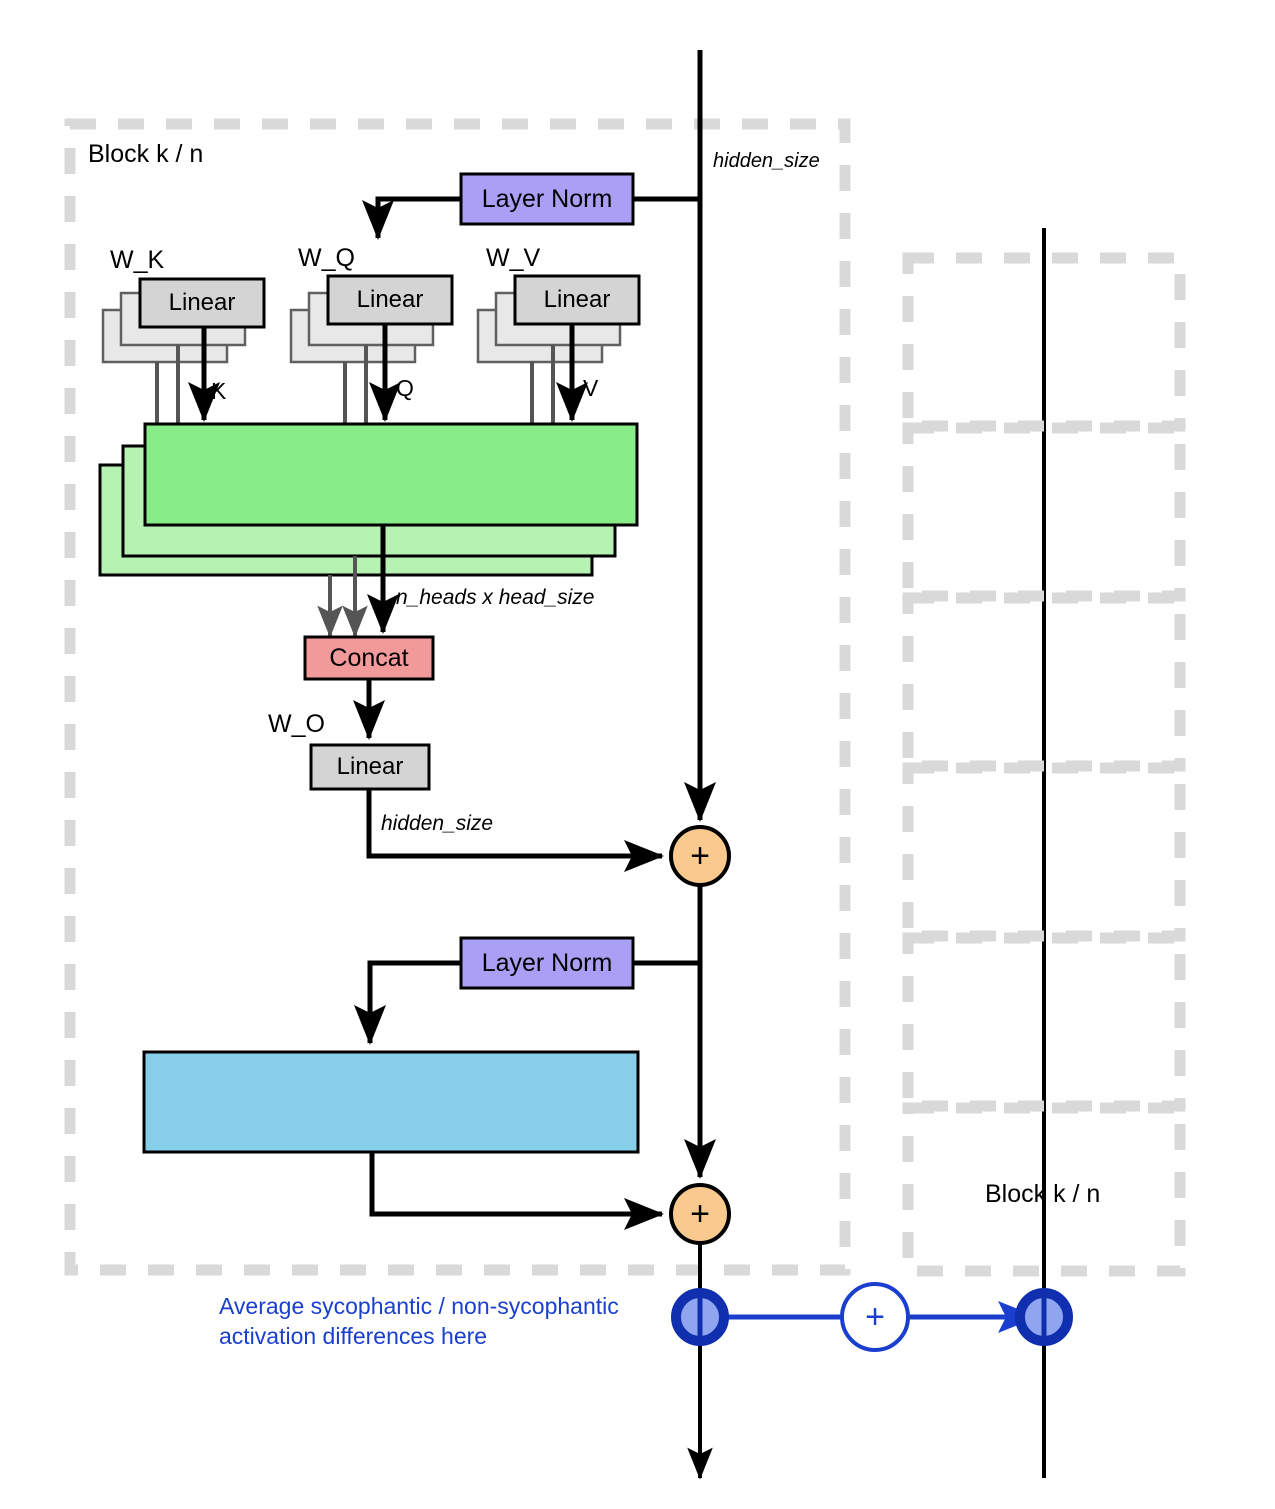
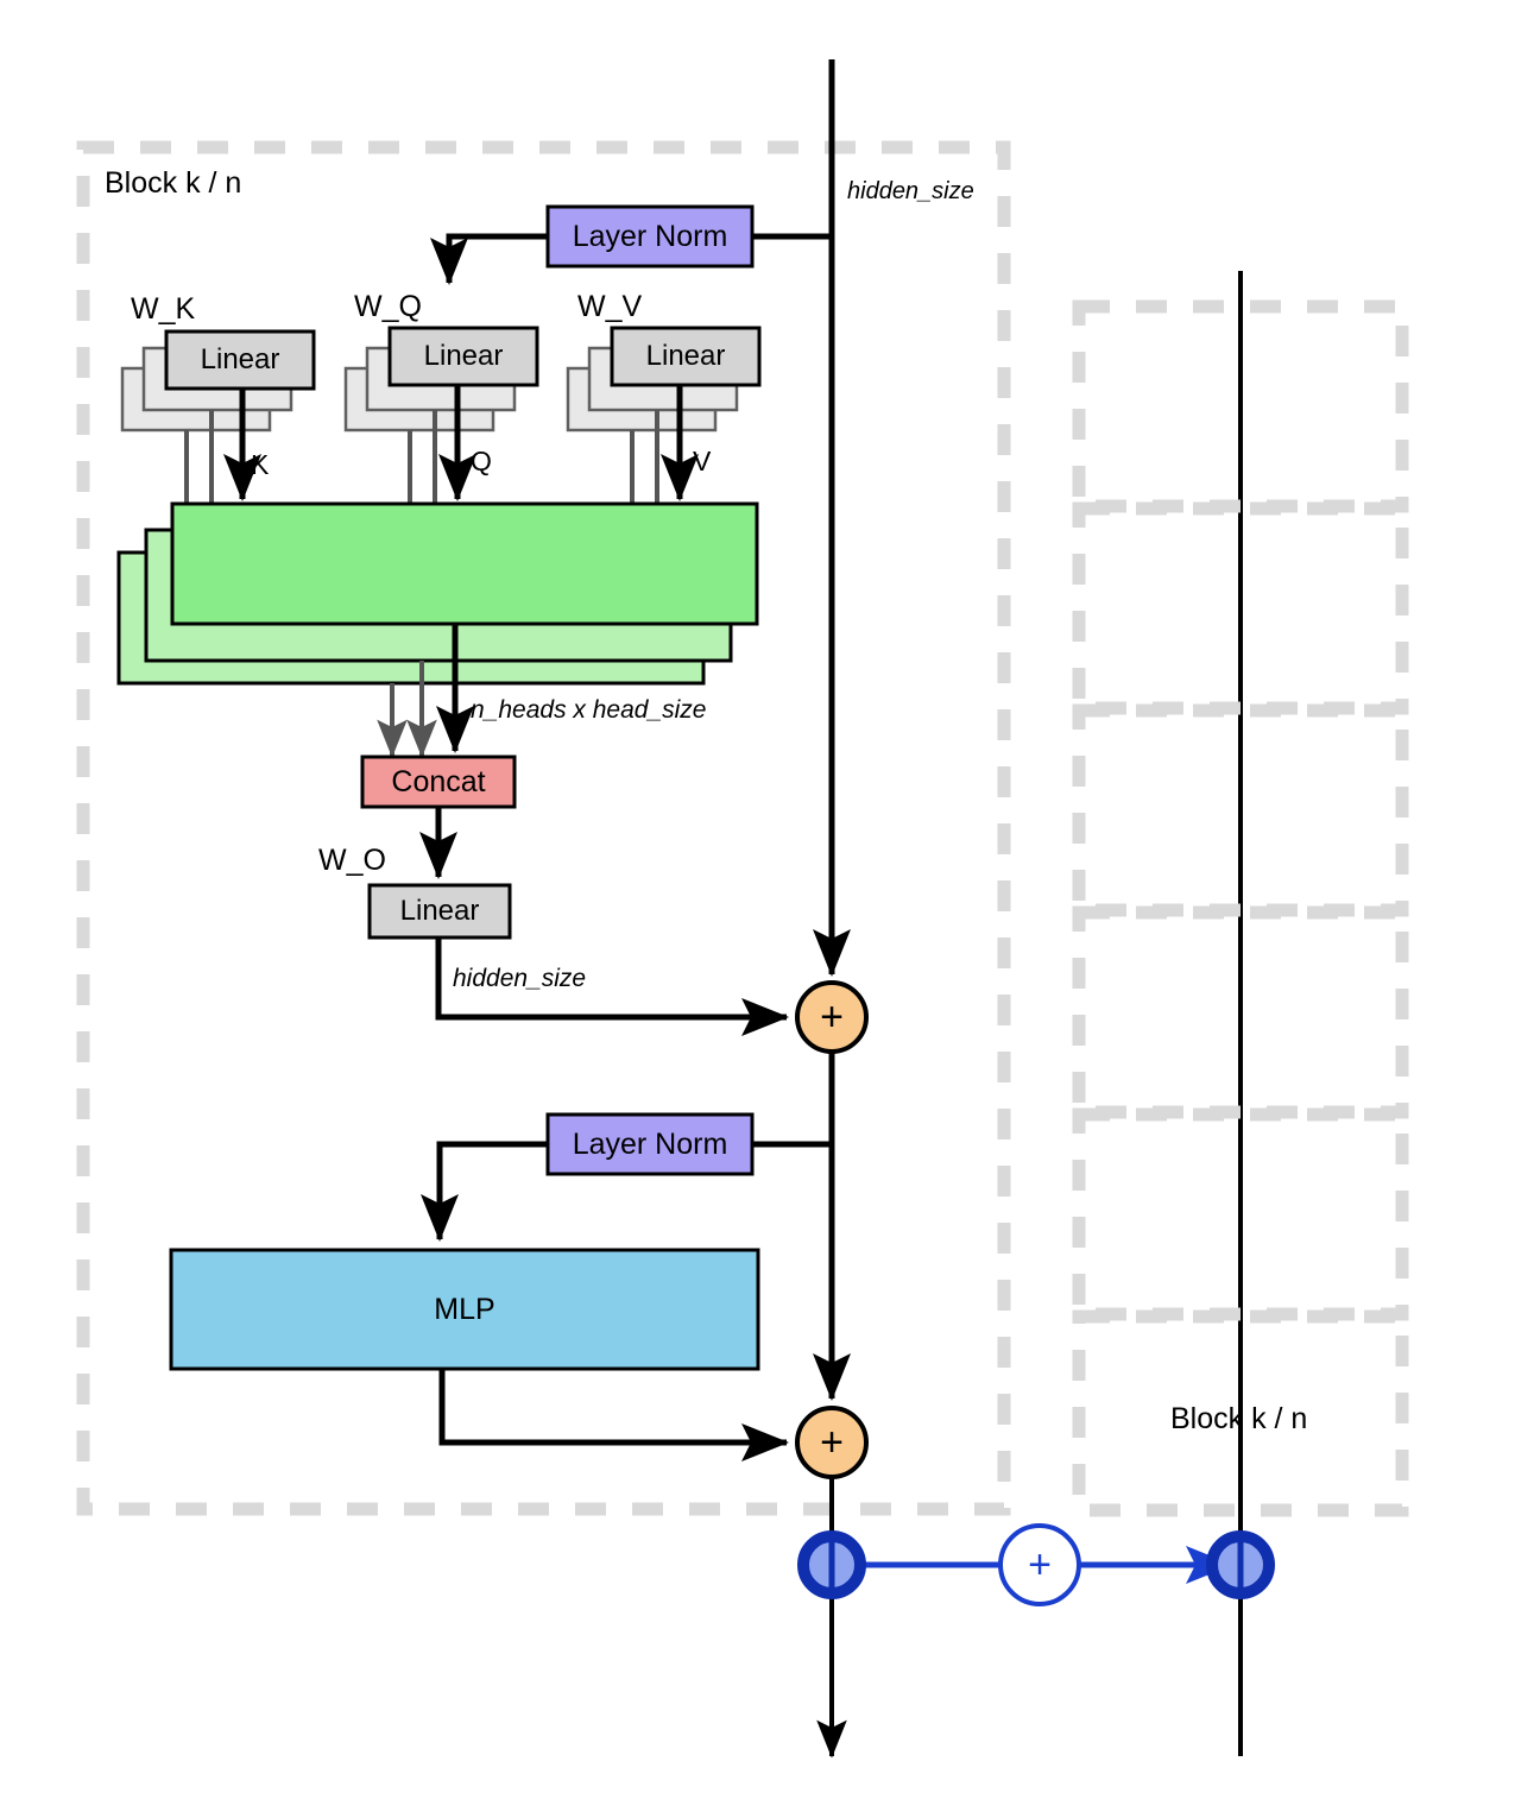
  Block k / n
  Block k / n
  hidden_size
  Layer Norm
  Layer Norm
  W_K
  W_Q
  W_V
  W_O
  Linear
  Linear
  Linear
  Linear
  K
  Q
  V
  n_heads x head_size
  Concat
  hidden_size
+ MLP
  +
  +
  +
- Average sycophantic / non-sycophantic
- activation differences here
